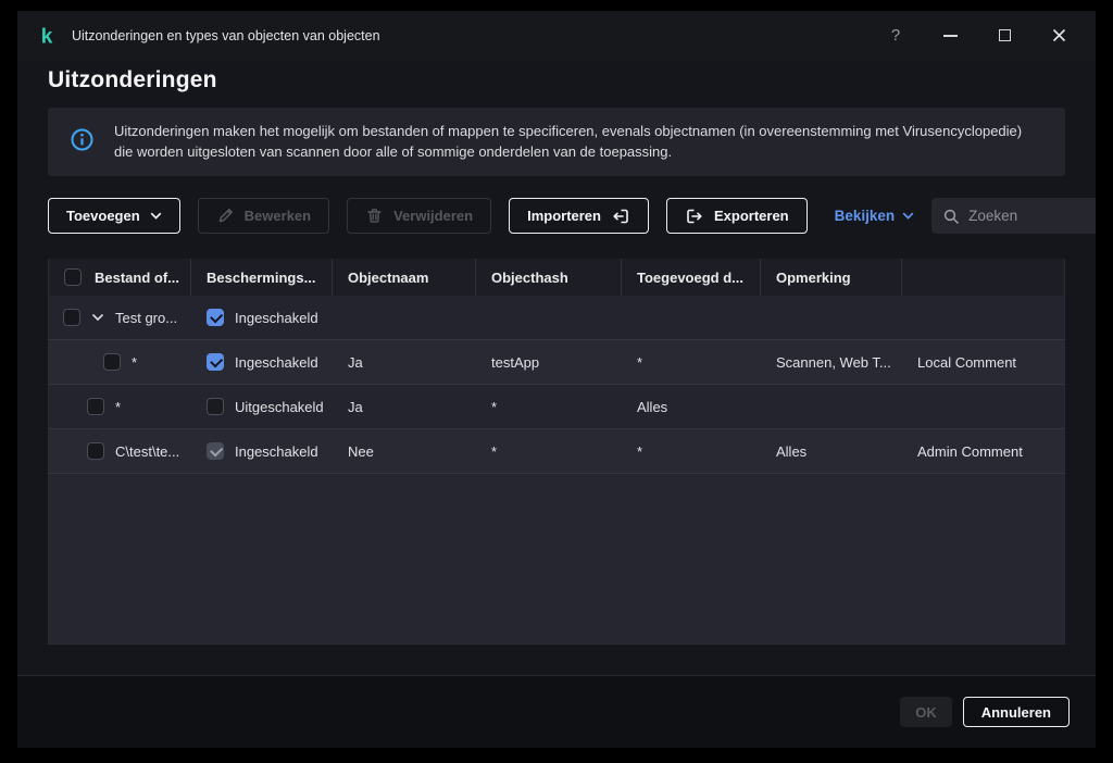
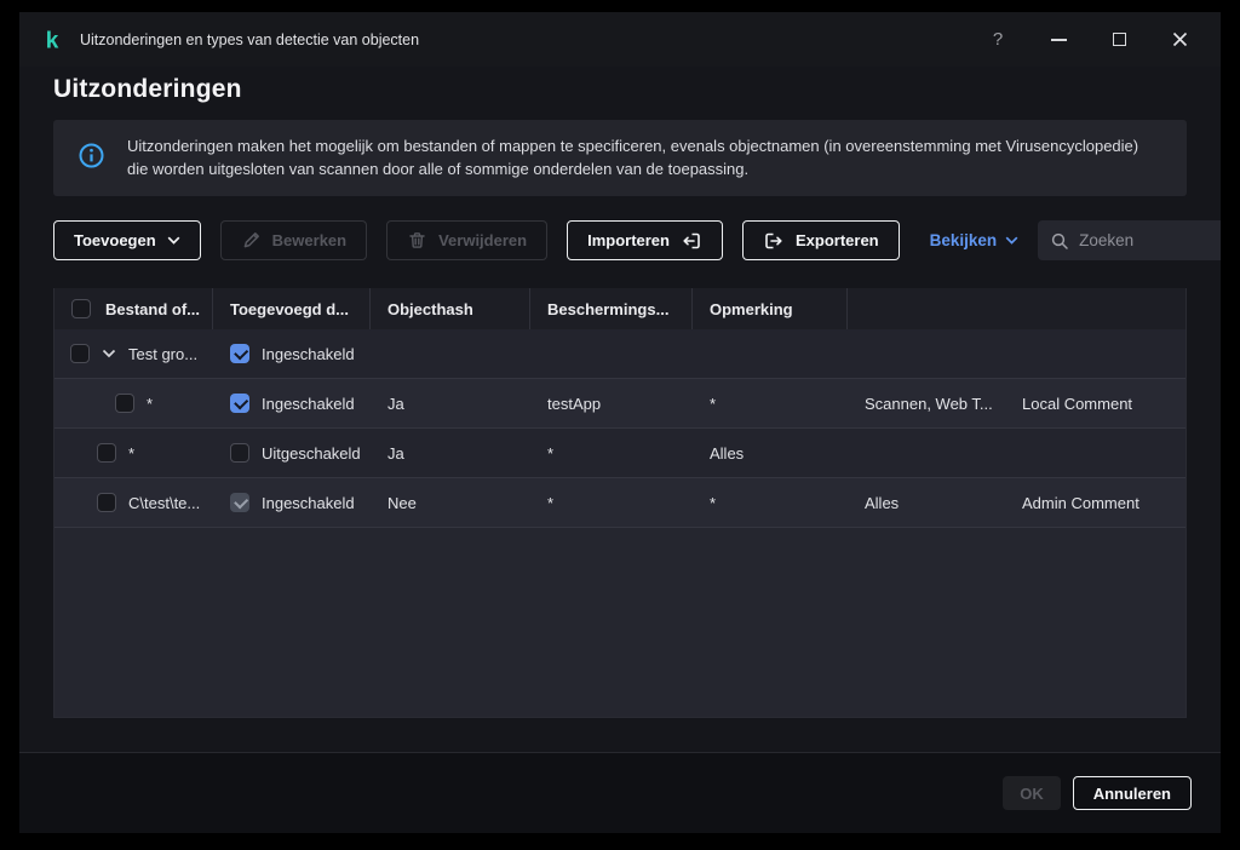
  k
- Uitzonderingen en types van objecten van objecten
+ Uitzonderingen en types van detectie van objecten
  ?
  Uitzonderingen
  Uitzonderingen maken het mogelijk om bestanden of mappen te specificeren, evenals objectnamen (in overeenstemming met Virusencyclopedie) die worden uitgesloten van scannen door alle of sommige onderdelen van de toepassing.
  Toevoegen
  Bewerken
  Verwijderen
  Importeren
  Exporteren
  Bekijken
  Zoeken
  Bestand of...
- Beschermings...
+ Toegevoegd d...
- Objectnaam
  Objecthash
- Toegevoegd d...
+ Beschermings...
  Opmerking
  Test gro...
  Ingeschakeld
  *
  Ingeschakeld
  Ja
  testApp
  *
  Scannen, Web T...
  Local Comment
  *
  Uitgeschakeld
  Ja
  *
  Alles
  C\test\te...
  Ingeschakeld
  Nee
  *
  *
  Alles
  Admin Comment
  OK
  Annuleren
